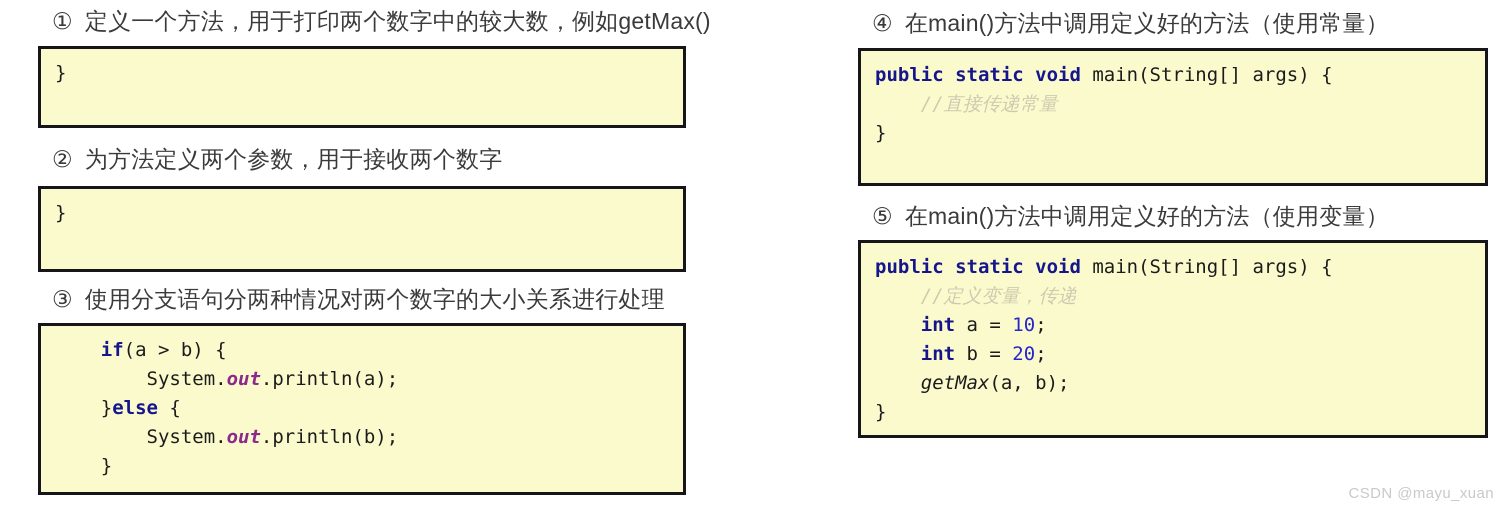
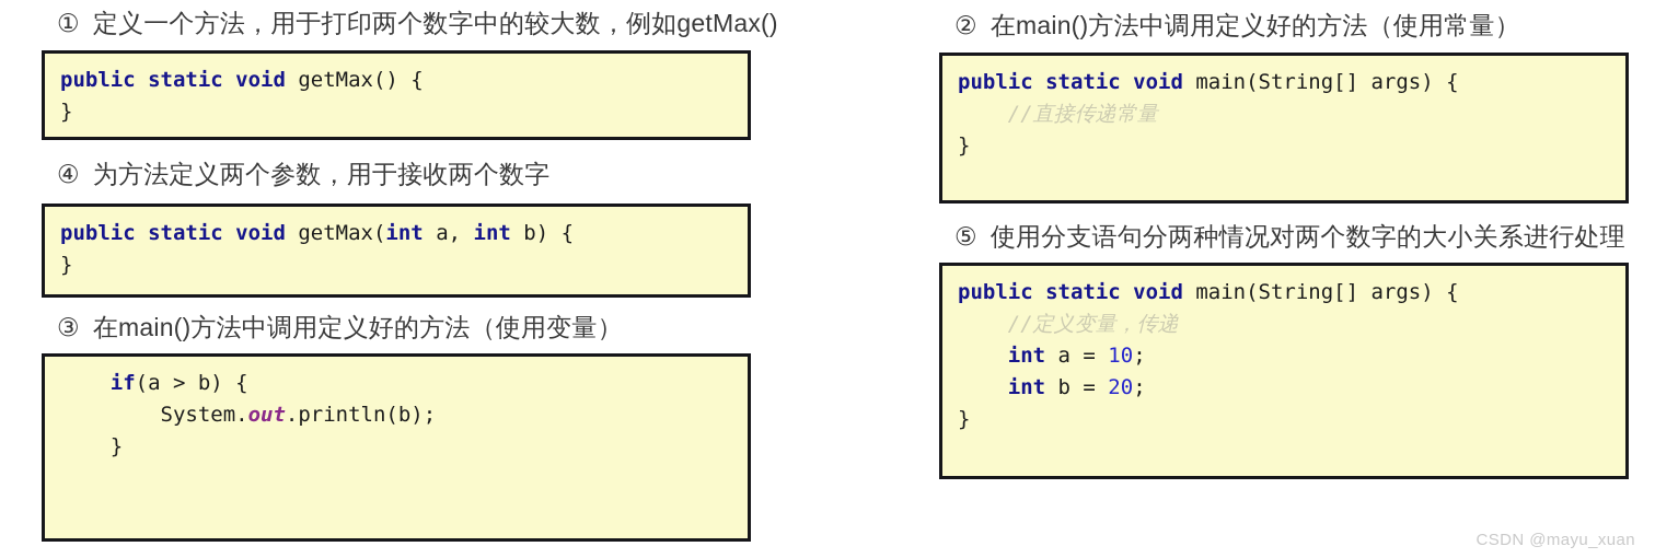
  ①
  定义一个方法，用于打印两个数字中的较大数，例如getMax()
+ public static void getMax() {
  }
- ②
+ ④
  为方法定义两个参数，用于接收两个数字
+ public static void getMax(int a, int b) {
  }
  ③
- 使用分支语句分两种情况对两个数字的大小关系进行处理
+ 在main()方法中调用定义好的方法（使用变量）
  if(a > b) {
- System.out.println(a);
- }else {
  System.out.println(b);
  }
- ④
+ ②
  在main()方法中调用定义好的方法（使用常量）
  public static void main(String[] args) {
  //直接传递常量
  }
  ⑤
- 在main()方法中调用定义好的方法（使用变量）
+ 使用分支语句分两种情况对两个数字的大小关系进行处理
  public static void main(String[] args) {
  //定义变量，传递
  int a = 10;
  int b = 20;
- getMax(a, b);
  }
  CSDN @mayu_xuan
